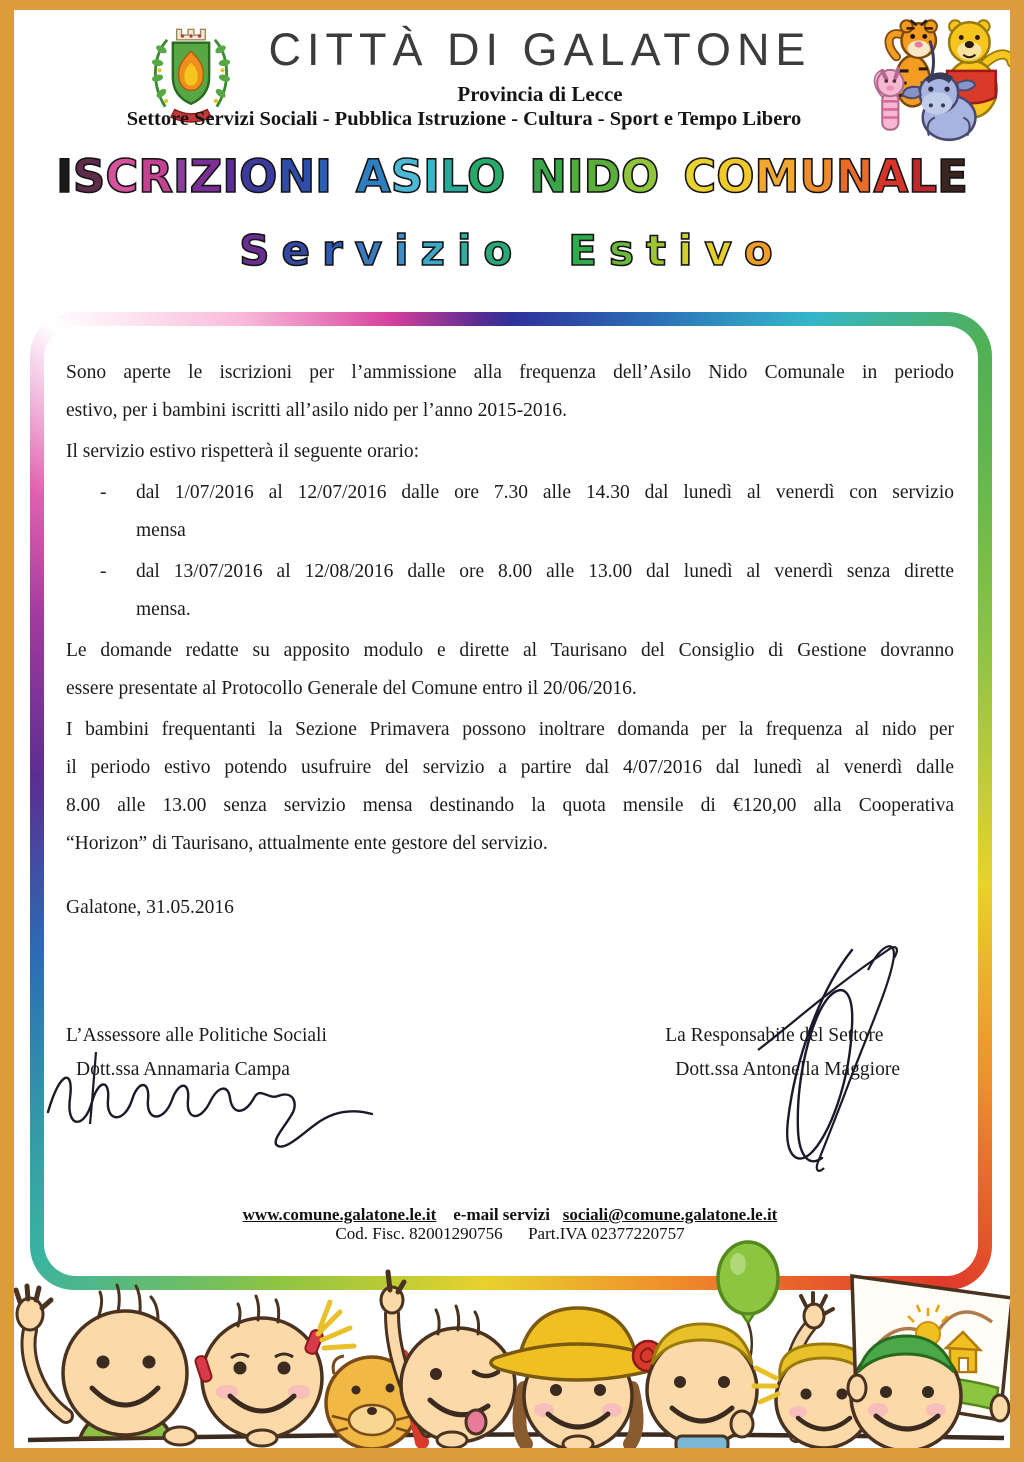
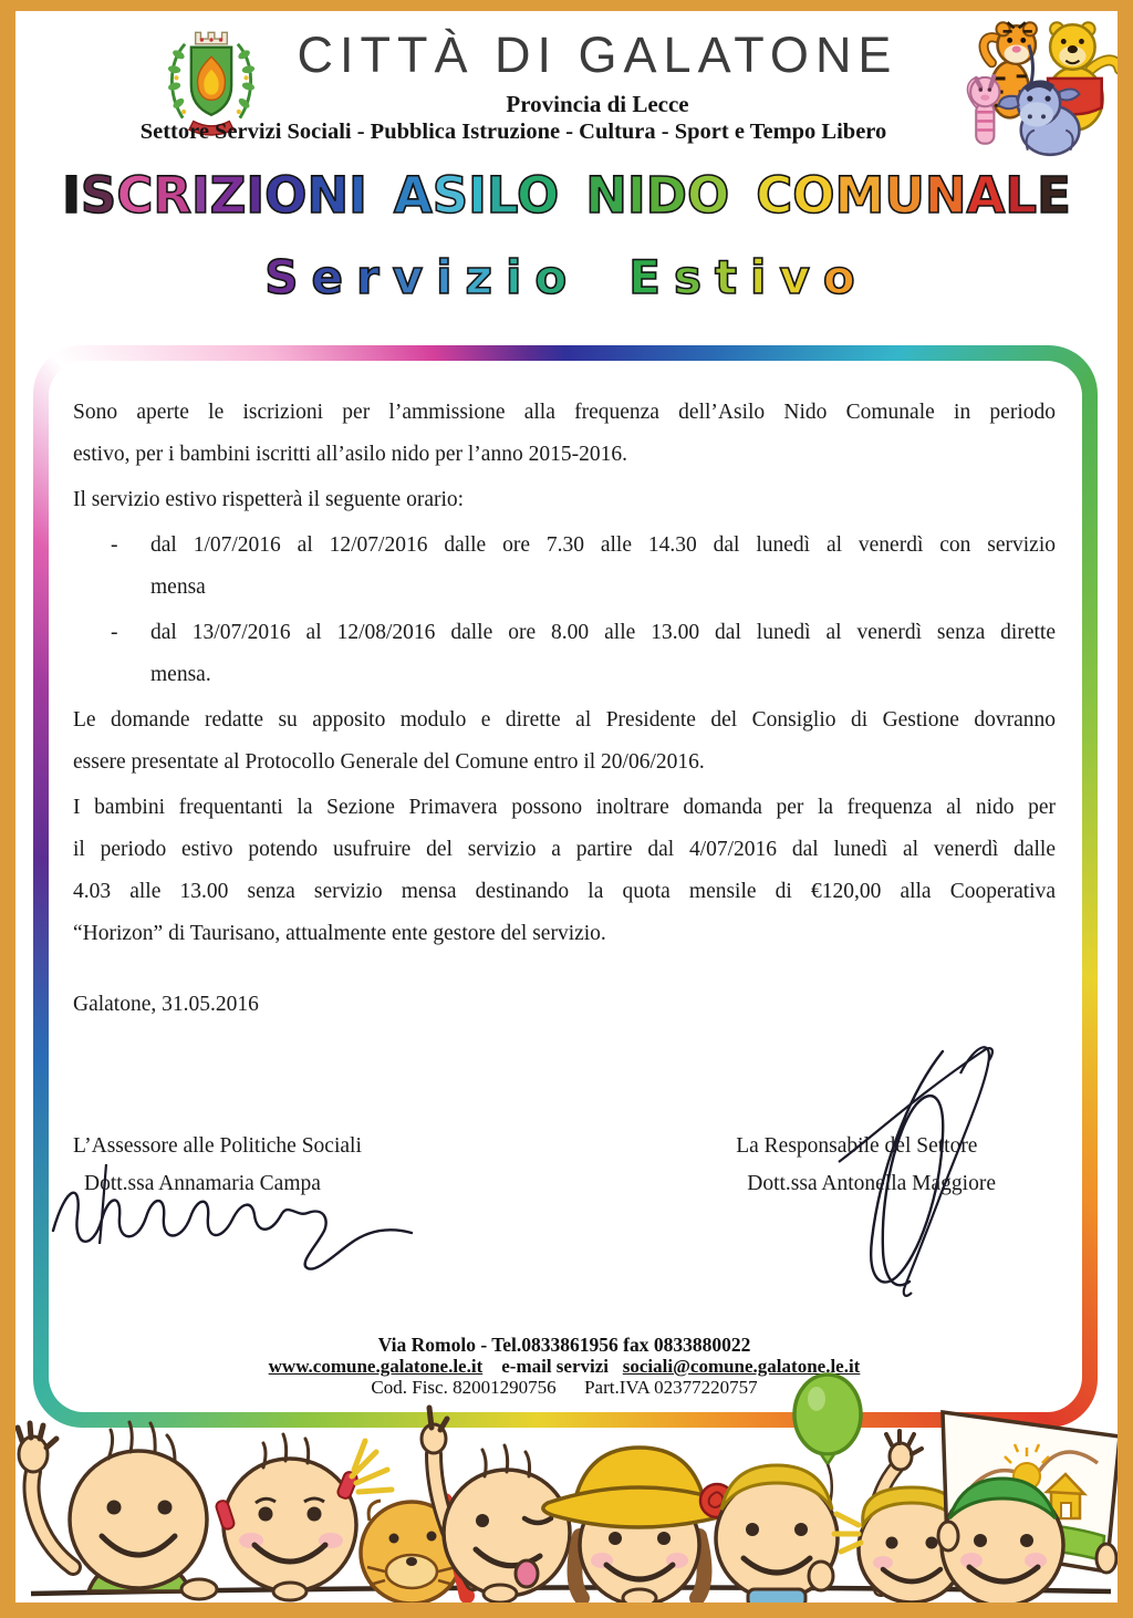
  CITTÀ DI GALATONE
  Provincia di Lecce
  Settore Servizi Sociali - Pubblica Istruzione - Cultura - Sport e Tempo Libero
  ISCRIZIONI ASILO NIDO COMUNALE
  Servizio Estivo
  Sono aperte le iscrizioni per l’ammissione alla frequenza dell’Asilo Nido Comunale in periodo
  estivo, per i bambini iscritti all’asilo nido per l’anno 2015-2016.
  Il servizio estivo rispetterà il seguente orario:
  dal 1/07/2016 al 12/07/2016 dalle ore 7.30 alle 14.30 dal lunedì al venerdì con servizio
  mensa
  dal 13/07/2016 al 12/08/2016 dalle ore 8.00 alle 13.00 dal lunedì al venerdì senza dirette
  mensa.
- Le domande redatte su apposito modulo e dirette al Taurisano del Consiglio di Gestione dovranno
+ Le domande redatte su apposito modulo e dirette al Presidente del Consiglio di Gestione dovranno
  essere presentate al Protocollo Generale del Comune entro il 20/06/2016.
  I bambini frequentanti la Sezione Primavera possono inoltrare domanda per la frequenza al nido per
  il periodo estivo potendo usufruire del servizio a partire dal 4/07/2016 dal lunedì al venerdì dalle
- 8.00 alle 13.00 senza servizio mensa destinando la quota mensile di €120,00 alla Cooperativa
+ 4.03 alle 13.00 senza servizio mensa destinando la quota mensile di €120,00 alla Cooperativa
  “Horizon” di Taurisano, attualmente ente gestore del servizio.
  Galatone, 31.05.2016
  L’Assessore alle Politiche Sociali
  Dtt.ssa Annamaria Campa
  La Responsable del Setore
  Dott.ssa Antonela Mgiore
+ Via Romolo - Tel.0833861956 fax 0833880022
  www.comune.galatone.le.it e-mail servizi sociali@comune.galatone.le.it
  Cod. Fisc. 82001290756 Part.IVA 02377220757
